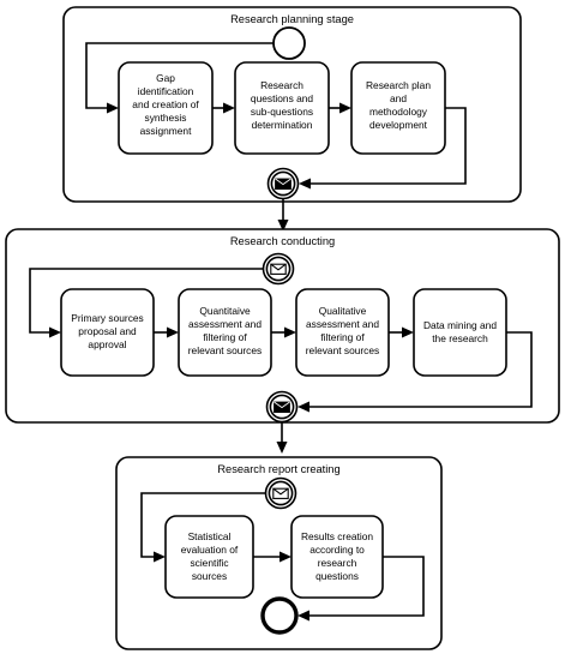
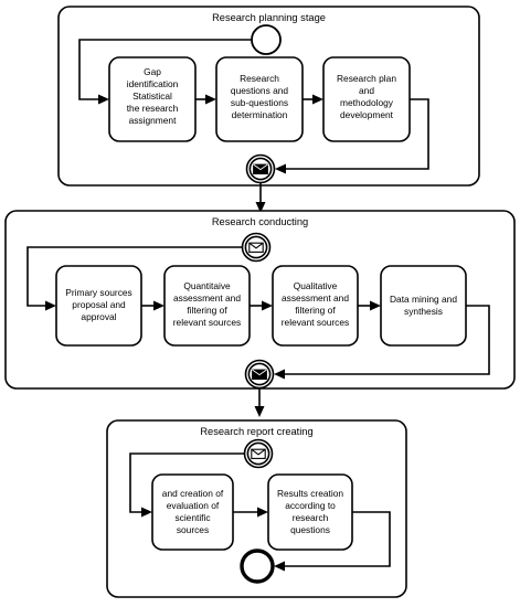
  Research planning stage
  Gap
  identification
- and creation of
+ Statistical
- synthesis
+ the research
  assignment
  Research
  questions and
  sub-questions
  determination
  Research plan
  and
  methodology
  development
  Research conducting
  Primary sources
  proposal and
  approval
  Quantitaive
  assessment and
  filtering of
  relevant sources
  Qualitative
  assessment and
  filtering of
  relevant sources
  Data mining and
- the research
+ synthesis
  Research report creating
- Statistical
+ and creation of
  evaluation of
  scientific
  sources
  Results creation
  according to
  research
  questions
